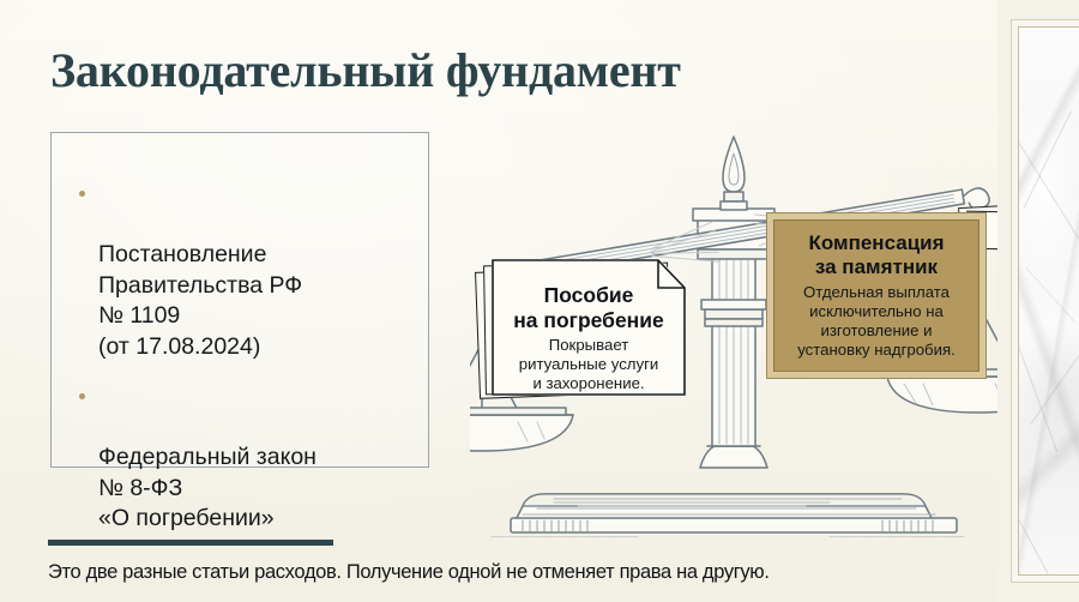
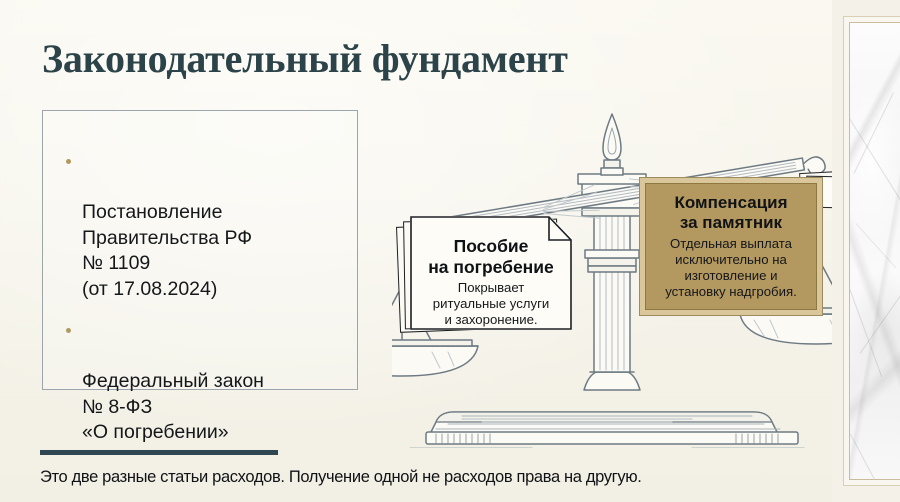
  Законодательный фундамент
  Постановление
  Правительства РФ
  № 1109
  (от 17.08.2024)
  Федеральный закон
  № 8-ФЗ
  «О погребении»
  Пособие
  на погребение
  Покрывает
  ритуальные услуги
  и захоронение.
  Компенсация
  за памятник
  Отдельная выплата
  исключительно на
  изготовление и
  установку надгробия.
- Это две разные статьи расходов. Получение одной не отменяет права на другую.
+ Это две разные статьи расходов. Получение одной не расходов права на другую.
